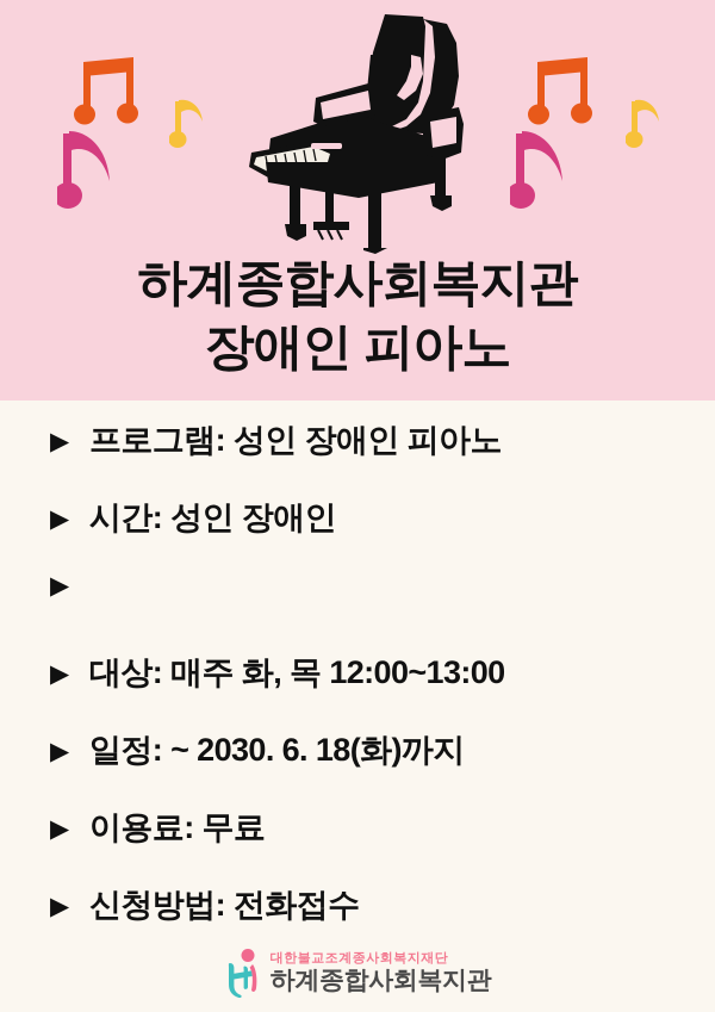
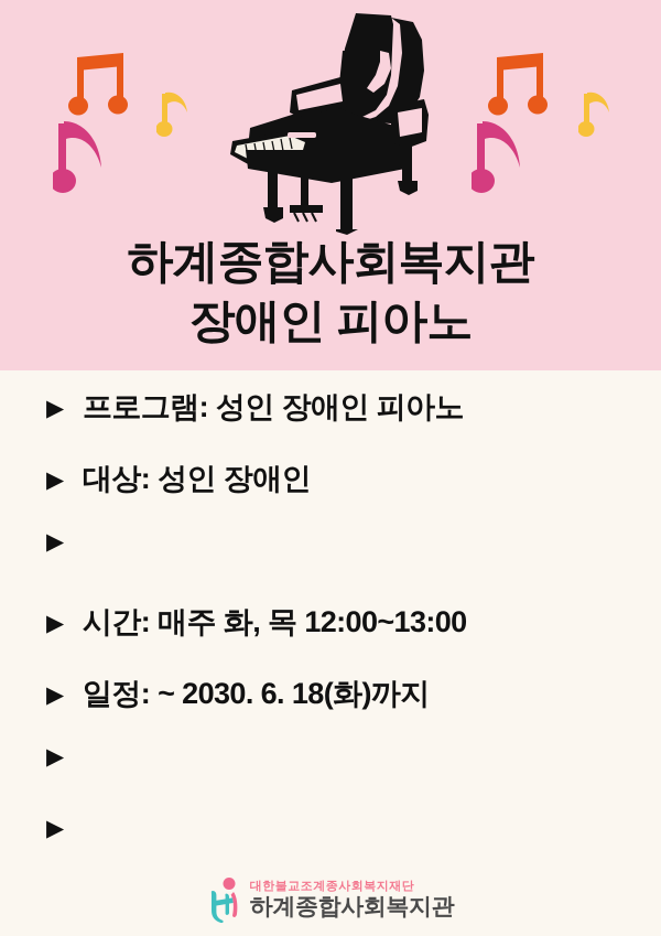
  하계종합사회복지관
  장애인 피아노
  ▶
  프로그램: 성인 장애인 피아노
  ▶
- 시간: 성인 장애인
+ 대상: 성인 장애인
  ▶
  ▶
- 대상: 매주 화, 목 12:00~13:00
+ 시간: 매주 화, 목 12:00~13:00
  ▶
  일정: ~ 2030. 6. 18(화)까지
  ▶
- 이용료: 무료
  ▶
- 신청방법: 전화접수
  대한불교조계종사회복지재단
  하계종합사회복지관
